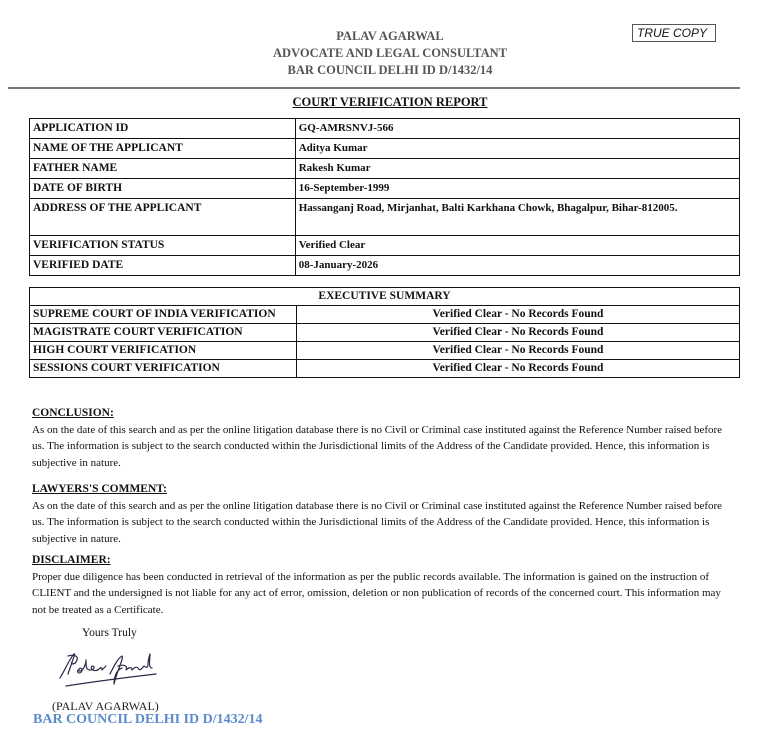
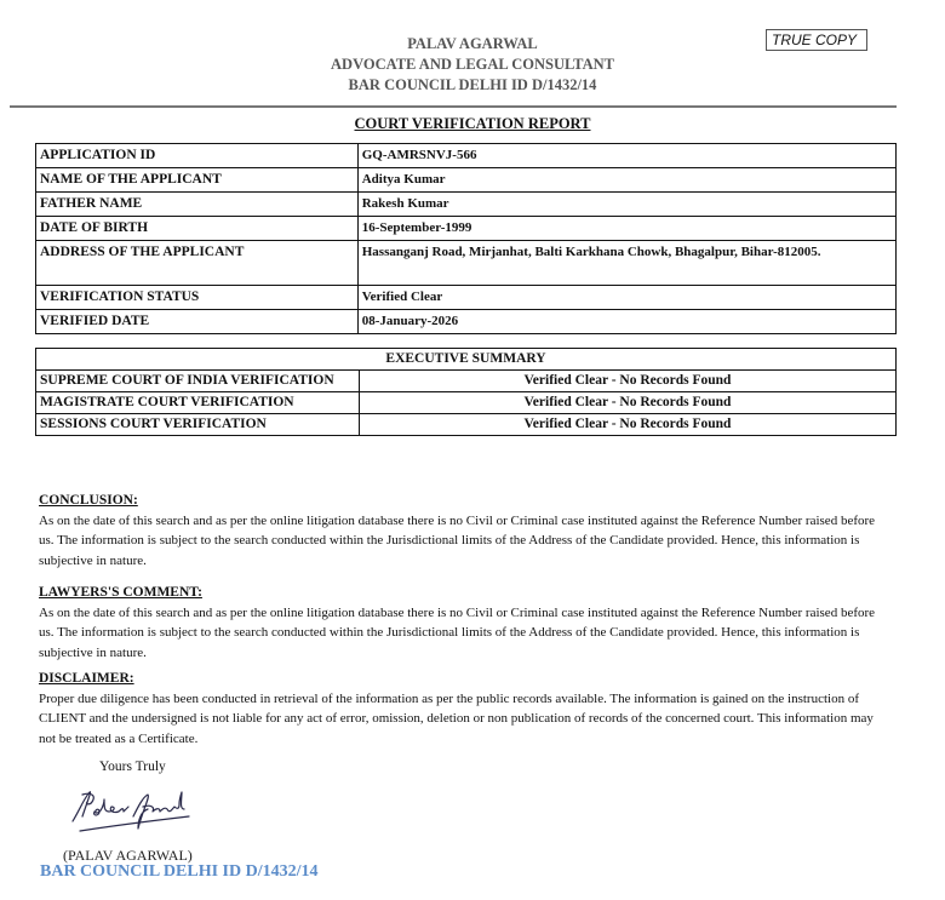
  PALAV AGARWAL
  ADVOCATE AND LEGAL CONSULTANT
  BAR COUNCIL DELHI ID D/1432/14
  TRUE COPY
  COURT VERIFICATION REPORT
  APPLICATION ID	GQ-AMRSNVJ-566
  NAME OF THE APPLICANT	Aditya Kumar
  FATHER NAME	Rakesh Kumar
  DATE OF BIRTH	16-September-1999
  ADDRESS OF THE APPLICANT	Hassanganj Road, Mirjanhat, Balti Karkhana Chowk, Bhagalpur, Bihar-812005.
  VERIFICATION STATUS	Verified Clear
  VERIFIED DATE	08-January-2026
  EXECUTIVE SUMMARY
  SUPREME COURT OF INDIA VERIFICATION	Verified Clear - No Records Found
  MAGISTRATE COURT VERIFICATION	Verified Clear - No Records Found
- HIGH COURT VERIFICATION	Verified Clear - No Records Found
  SESSIONS COURT VERIFICATION	Verified Clear - No Records Found
  CONCLUSION:
  As on the date of this search and as per the online litigation database there is no Civil or Criminal case instituted against the Reference Number raised before us. The information is subject to the search conducted within the Jurisdictional limits of the Address of the Candidate provided. Hence, this information is subjective in nature.
  LAWYERS'S COMMENT:
  As on the date of this search and as per the online litigation database there is no Civil or Criminal case instituted against the Reference Number raised before us. The information is subject to the search conducted within the Jurisdictional limits of the Address of the Candidate provided. Hence, this information is subjective in nature.
  DISCLAIMER:
  Proper due diligence has been conducted in retrieval of the information as per the public records available. The information is gained on the instruction of CLIENT and the undersigned is not liable for any act of error, omission, deletion or non publication of records of the concerned court. This information may not be treated as a Certificate.
  Yours Truly
  (PALAV AGARWAL)
  BAR COUNCIL DELHI ID D/1432/14
